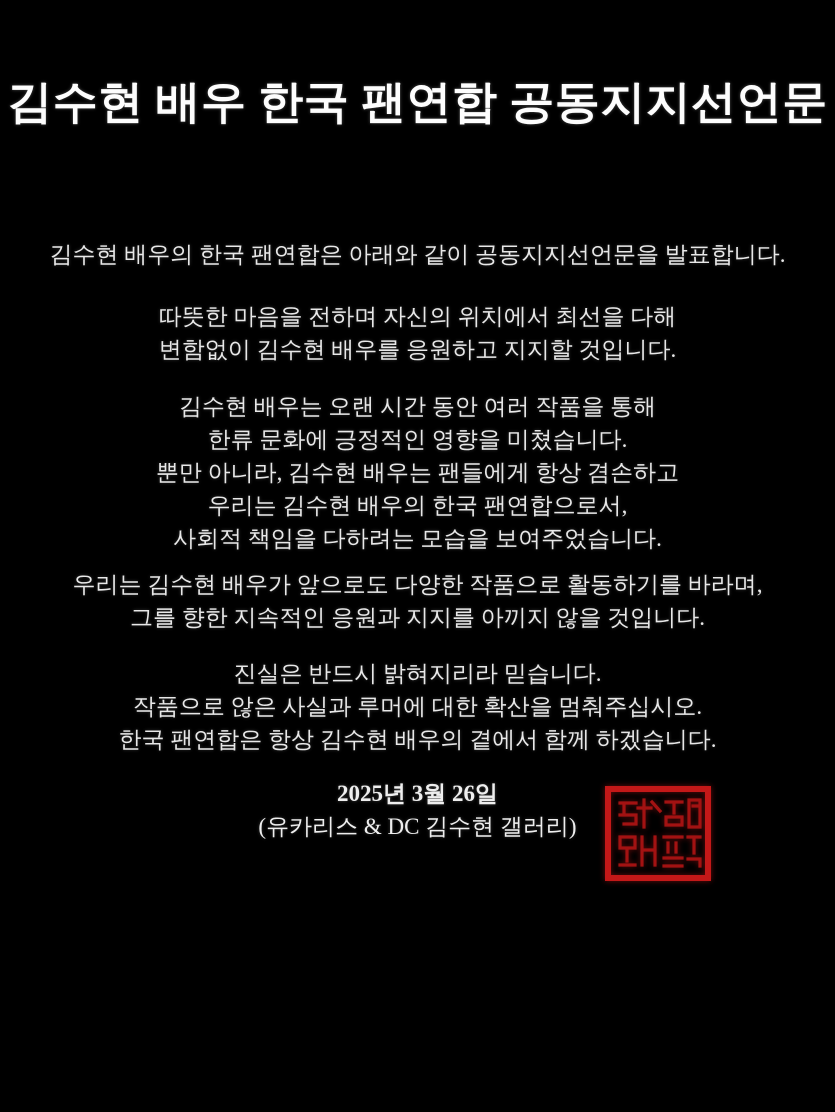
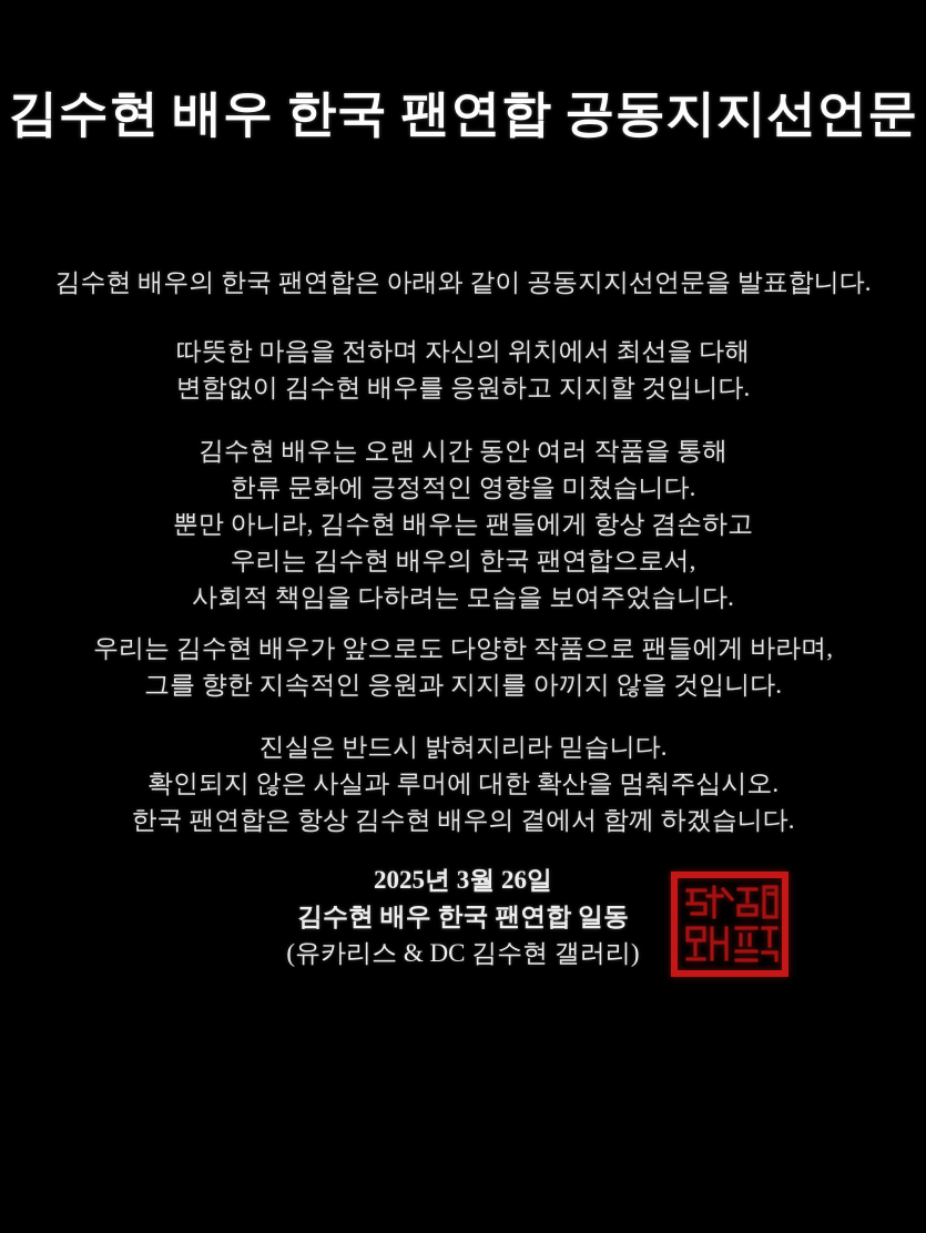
  김수현 배우 한국 팬연합 공동지지선언문
  김수현 배우의 한국 팬연합은 아래와 같이 공동지지선언문을 발표합니다.
  따뜻한 마음을 전하며 자신의 위치에서 최선을 다해
  변함없이 김수현 배우를 응원하고 지지할 것입니다.
  김수현 배우는 오랜 시간 동안 여러 작품을 통해
  한류 문화에 긍정적인 영향을 미쳤습니다.
  뿐만 아니라, 김수현 배우는 팬들에게 항상 겸손하고
  우리는 김수현 배우의 한국 팬연합으로서,
  사회적 책임을 다하려는 모습을 보여주었습니다.
- 우리는 김수현 배우가 앞으로도 다양한 작품으로 활동하기를 바라며,
+ 우리는 김수현 배우가 앞으로도 다양한 작품으로 팬들에게 바라며,
  그를 향한 지속적인 응원과 지지를 아끼지 않을 것입니다.
  진실은 반드시 밝혀지리라 믿습니다.
- 작품으로 않은 사실과 루머에 대한 확산을 멈춰주십시오.
+ 확인되지 않은 사실과 루머에 대한 확산을 멈춰주십시오.
  한국 팬연합은 항상 김수현 배우의 곁에서 함께 하겠습니다.
  2025년 3월 26일
+ 김수현 배우 한국 팬연합 일동
  (유카리스 & DC 김수현 갤러리)
